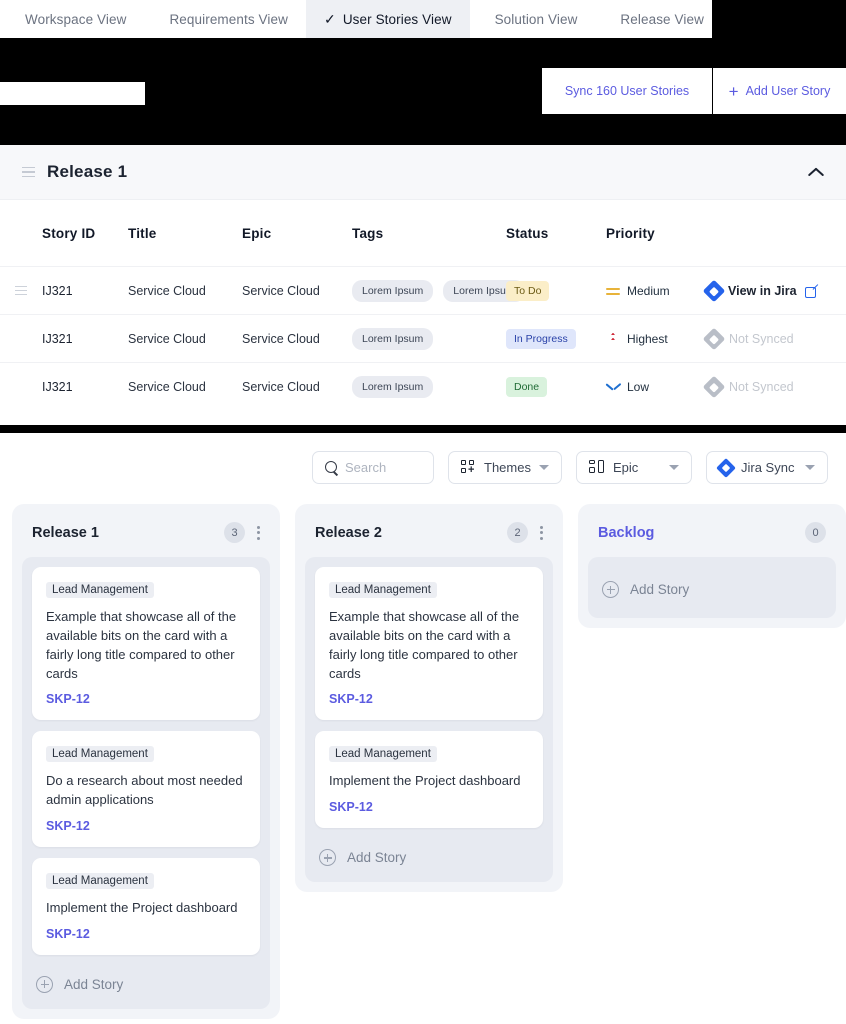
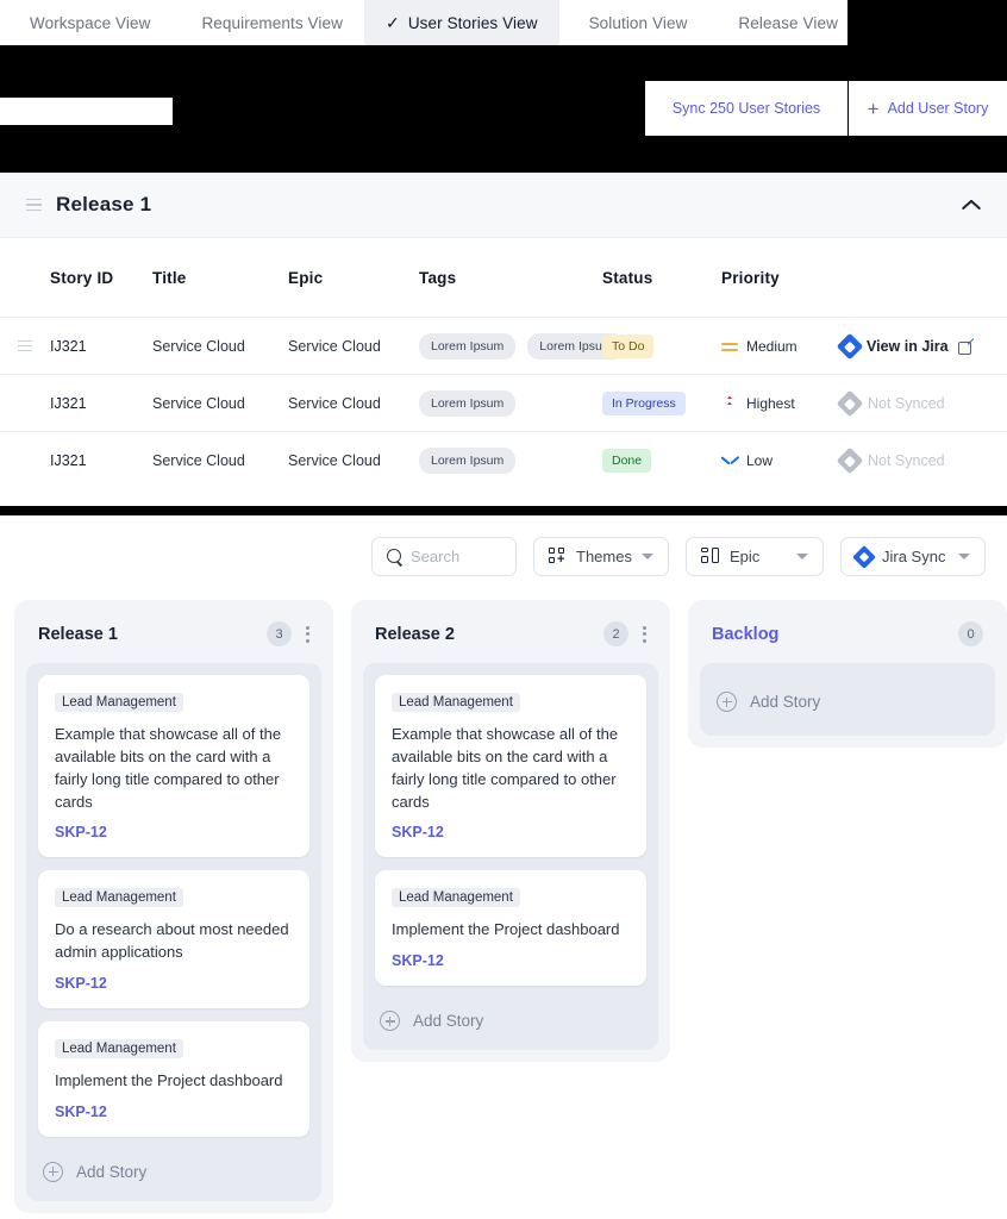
  Workspace View
  Requirements View
  ✓
  User Stories View
  Solution View
  Release View
- Sync 160 User Stories
+ Sync 250 User Stories
  +
  Add User Story
  Release 1
  Story ID
  Title
  Epic
  Tags
  Status
  Priority
  IJ321
  Service Cloud
  Service Cloud
  Lorem Ipsum
  Lorem Ipsu
  To Do
  Medium
  View in Jira
  IJ321
  Service Cloud
  Service Cloud
  Lorem Ipsum
  In Progress
  Highest
  Not Synced
  IJ321
  Service Cloud
  Service Cloud
  Lorem Ipsum
  Done
  Low
  Not Synced
  Search
  Themes
  Epic
  Jira Sync
  Release 1
  3
  Lead Management
  Example that showcase all of the available bits on the card with a fairly long title compared to other cards
  SKP-12
  Lead Management
  Do a research about most needed admin applications
  SKP-12
  Lead Management
  Implement the Project dashboard
  SKP-12
  Add Story
  Release 2
  2
  Lead Management
  Example that showcase all of the available bits on the card with a fairly long title compared to other cards
  SKP-12
  Lead Management
  Implement the Project dashboard
  SKP-12
  Add Story
  Backlog
  0
  Add Story
